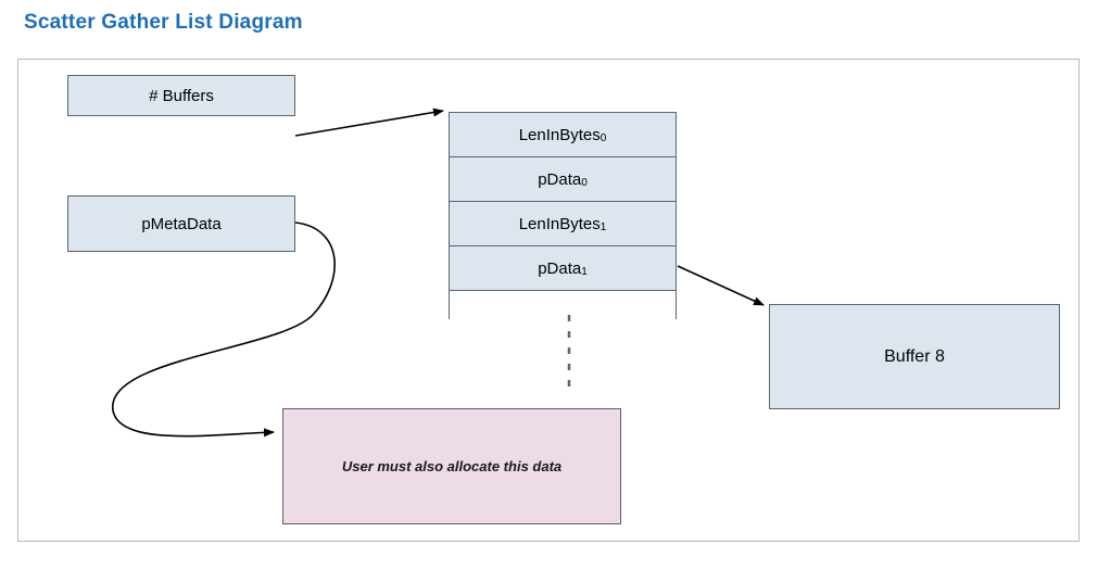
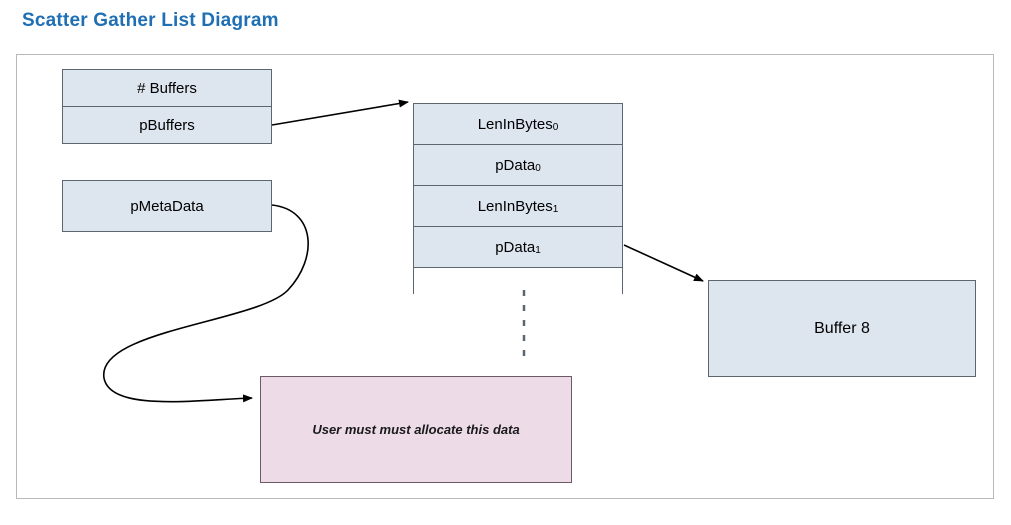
  Scatter Gather List Diagram
  # Buffers
+ pBuffers
  pMetaData
  LenInBytes
  0
  pData
  0
  LenInBytes
  1
  pData
  1
  Buffer 8
- User must also allocate this data
+ User must must allocate this data
